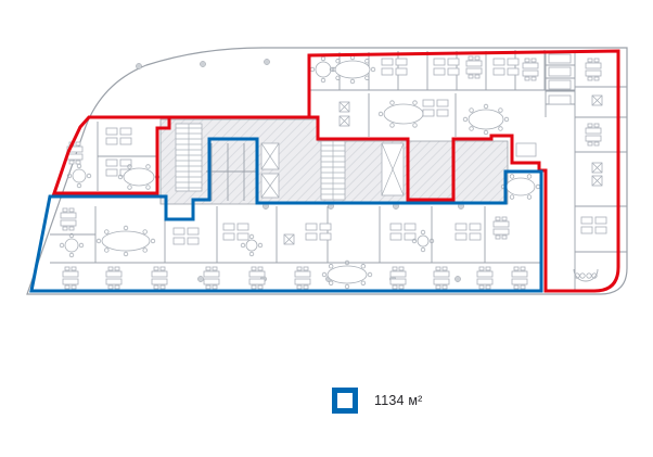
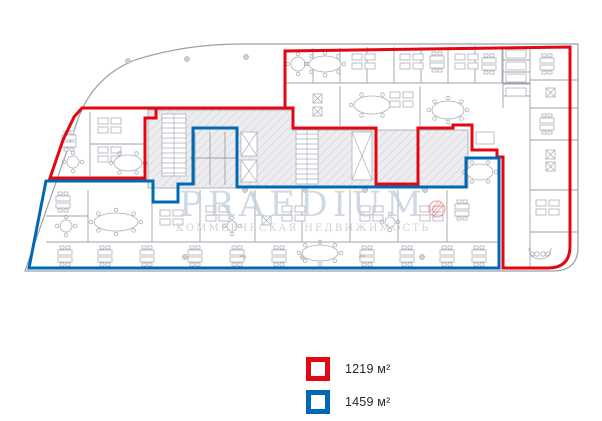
+ PRAEDIUM
+ КОММЕРЧЕСКАЯ НЕДВИЖИМОСТЬ
+ 1219 м²
- 1134 м²
+ 1459 м²
